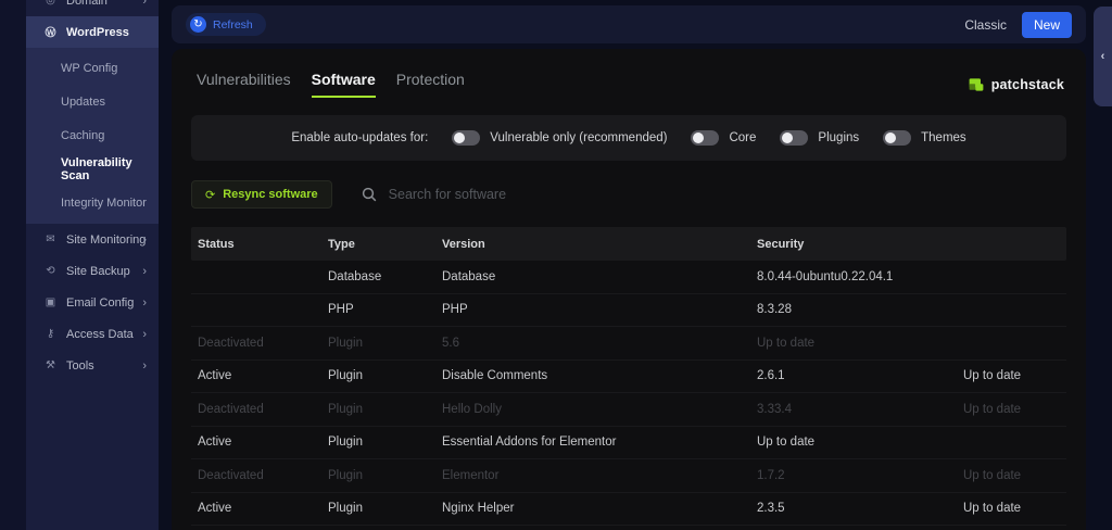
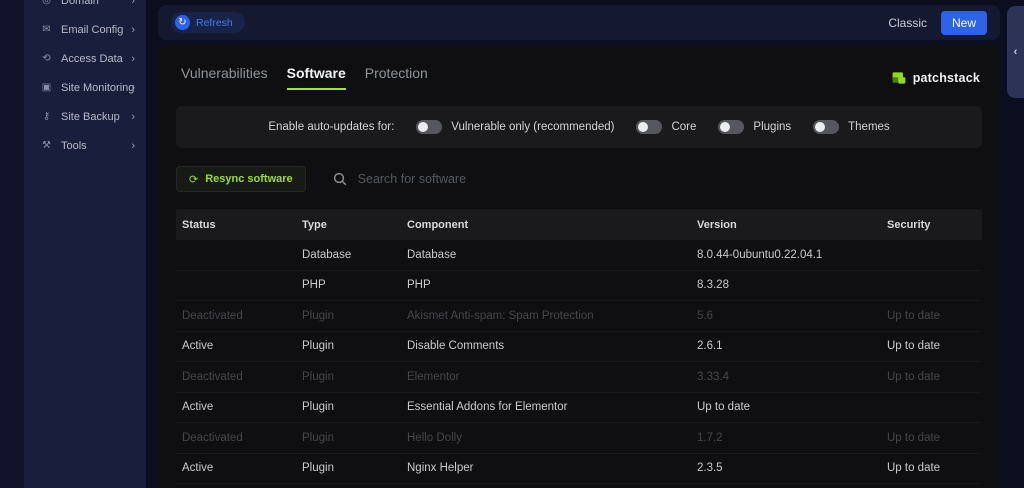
  ◎
  Domain
  ›
- Ⓦ
- WordPress
- WP Config
- Updates
- Caching
- Vulnerability Scan
- Integrity Monitor
  ✉
- Site Monitoring
+ Email Config
  ›
  ⟲
- Site Backup
+ Access Data
  ›
  ▣
- Email Config
+ Site Monitoring
  ›
  ⚷
- Access Data
+ Site Backup
  ›
  ⚒
  Tools
  ›
  ↻
  Refresh
  Classic
  New
  ‹
  Vulnerabilities
  Software
  Protection
  patchstack
  Enable auto-updates for:
  Vulnerable only (recommended)
  Core
  Plugins
  Themes
  ⟳
  Resync software
  Search for software
  Status
  Type
+ Component
  Version
  Security
  Database
  Database
  8.0.44-0ubuntu0.22.04.1
  PHP
  PHP
  8.3.28
  Deactivated
  Plugin
+ Akismet Anti-spam: Spam Protection
  5.6
  Up to date
  Active
  Plugin
  Disable Comments
  2.6.1
  Up to date
  Deactivated
  Plugin
- Hello Dolly
+ Elementor
  3.33.4
  Up to date
  Active
  Plugin
  Essential Addons for Elementor
  Up to date
  Deactivated
  Plugin
- Elementor
+ Hello Dolly
  1.7.2
  Up to date
  Active
  Plugin
  Nginx Helper
  2.3.5
  Up to date
